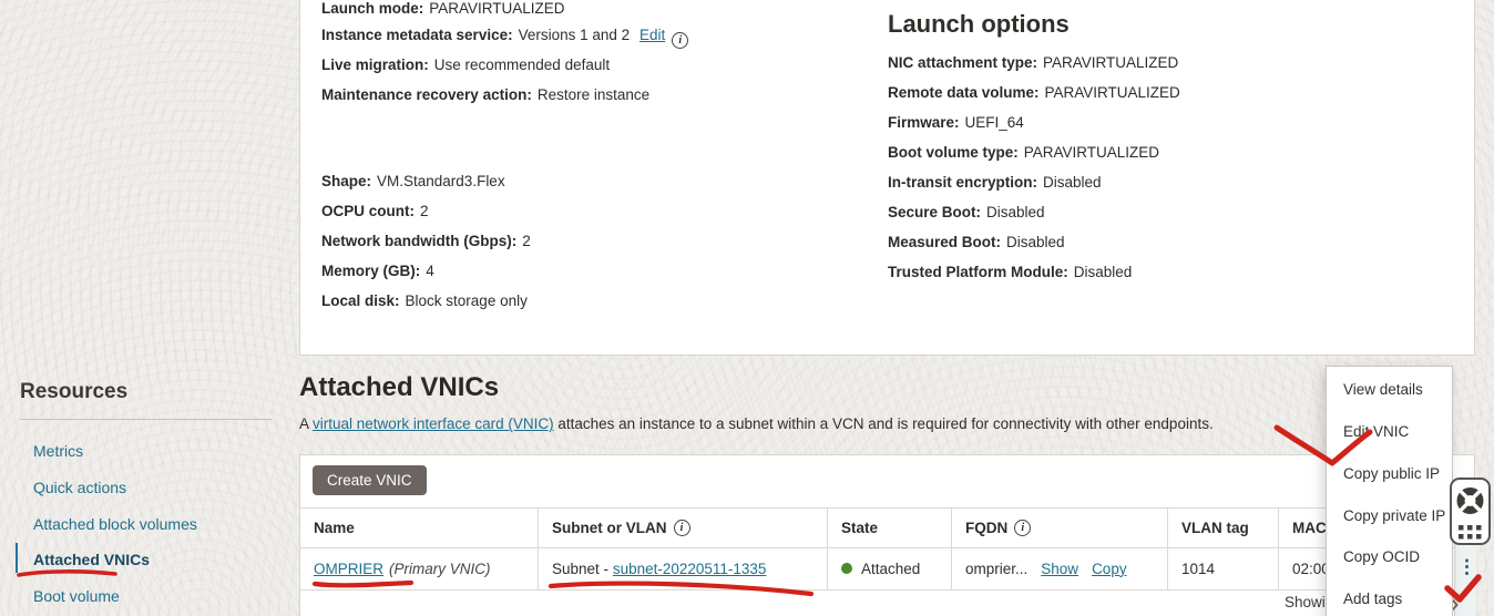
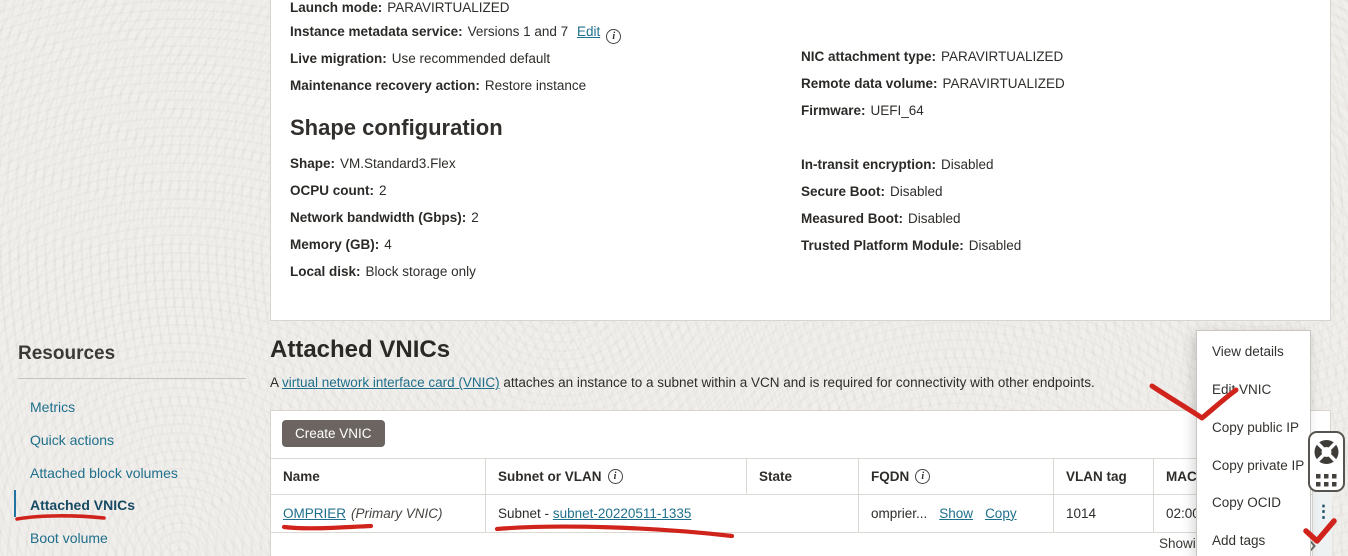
  Launch mode: PARAVIRTUALIZED
- Instance metadata service: Versions 1 and 2 Edit i
+ Instance metadata service: Versions 1 and 7 Edit i
  Live migration: Use recommended default
  Maintenance recovery action: Restore instance
+ Shape configuration
  Shape: VM.Standard3.Flex
  OCPU count: 2
  Network bandwidth (Gbps): 2
  Memory (GB): 4
  Local disk: Block storage only
- Launch options
  NIC attachment type: PARAVIRTUALIZED
  Remote data volume: PARAVIRTUALIZED
  Firmware: UEFI_64
- Boot volume type: PARAVIRTUALIZED
  In-transit encryption: Disabled
  Secure Boot: Disabled
  Measured Boot: Disabled
  Trusted Platform Module: Disabled
  Resources
  Metrics
  Quick actions
  Attached block volumes
  Attached VNICs
  Boot volume
  Attached VNICs
  A virtual network interface card (VNIC) attaches an instance to a subnet within a VCN and is required for connectivity with other endpoints.
  Create VNIC
  Name
  Subnet or VLAN
  i
  State
  FQDN
  i
  VLAN tag
  MAC
  OMPRIER
  (Primary VNIC)
  Subnet -
  subnet-20220511-1335
- Attached
  omprier...
  Show
  Copy
  1014
  ⋮
  Showi
  ›
  View details
  Edi VNIC
  Copy public IP
  Copy private IP
  Copy OCID
  Add tags
